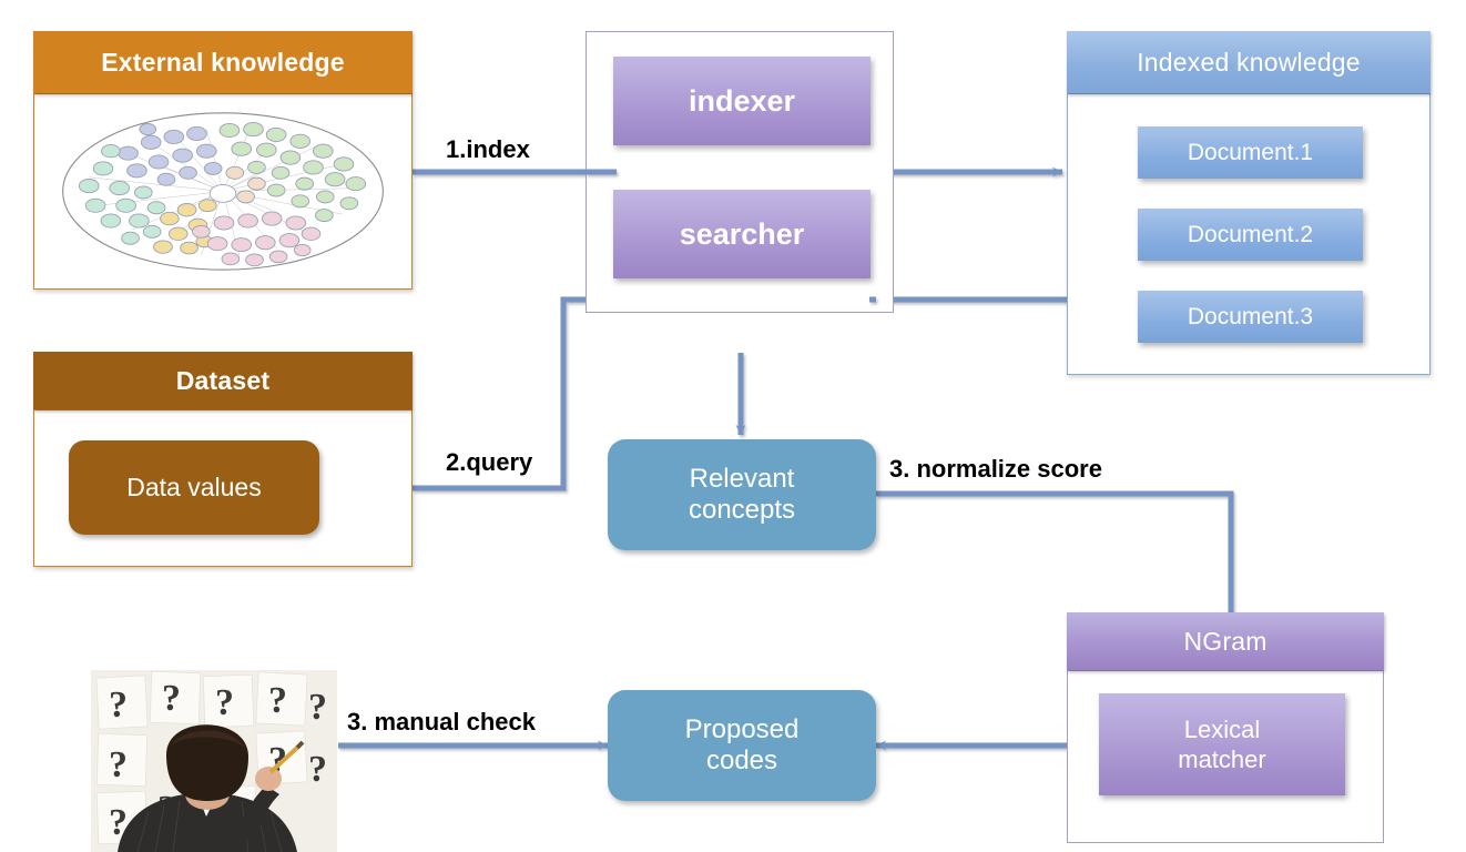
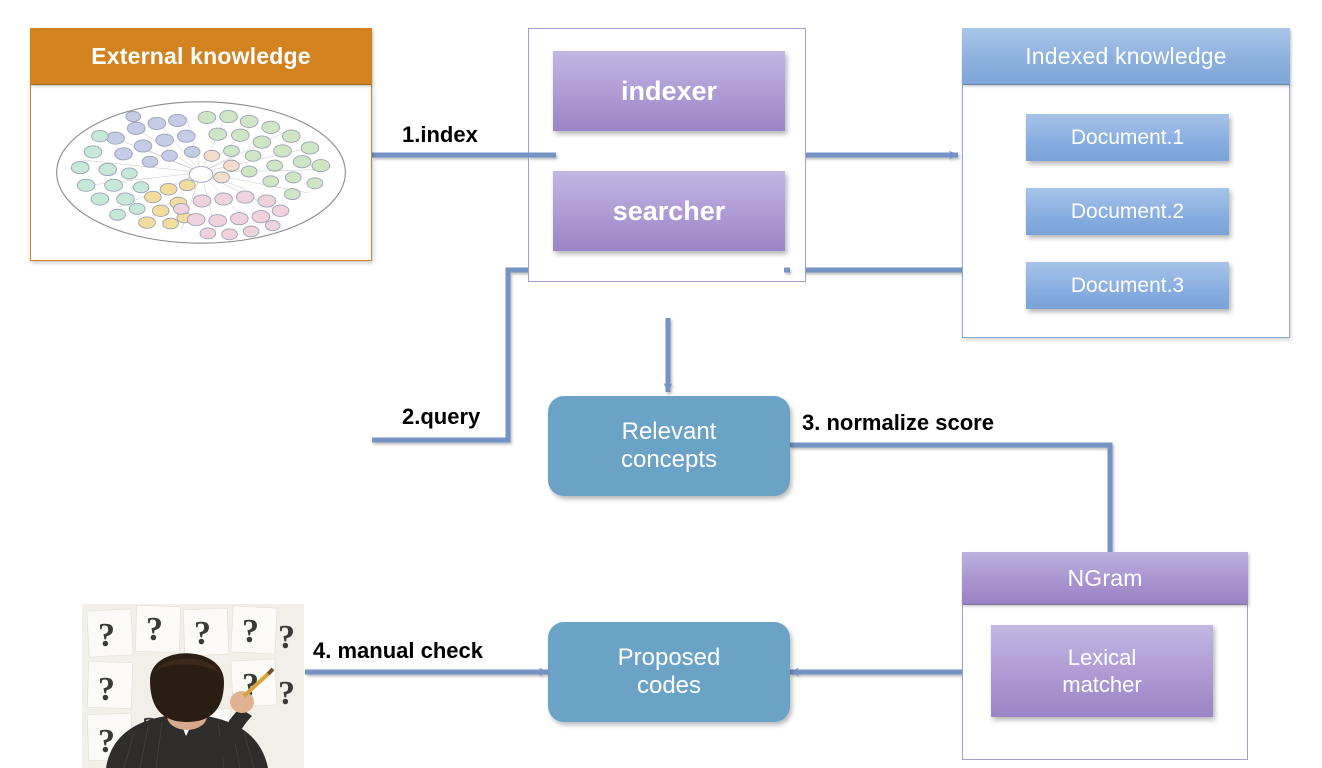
  External knowledge
- Dataset
- Data values
  indexer
  searcher
  Indexed knowledge
  Document.1
  Document.2
  Document.3
  Relevant
  concepts
  NGram
  Lexical
  matcher
  Proposed
  codes
  ?
  ?
  ?
  ?
  ?
  ?
  ?
  ?
  ?
  1.index
  2.query
  3. normalize score
- 3. manual check
+ 4. manual check
